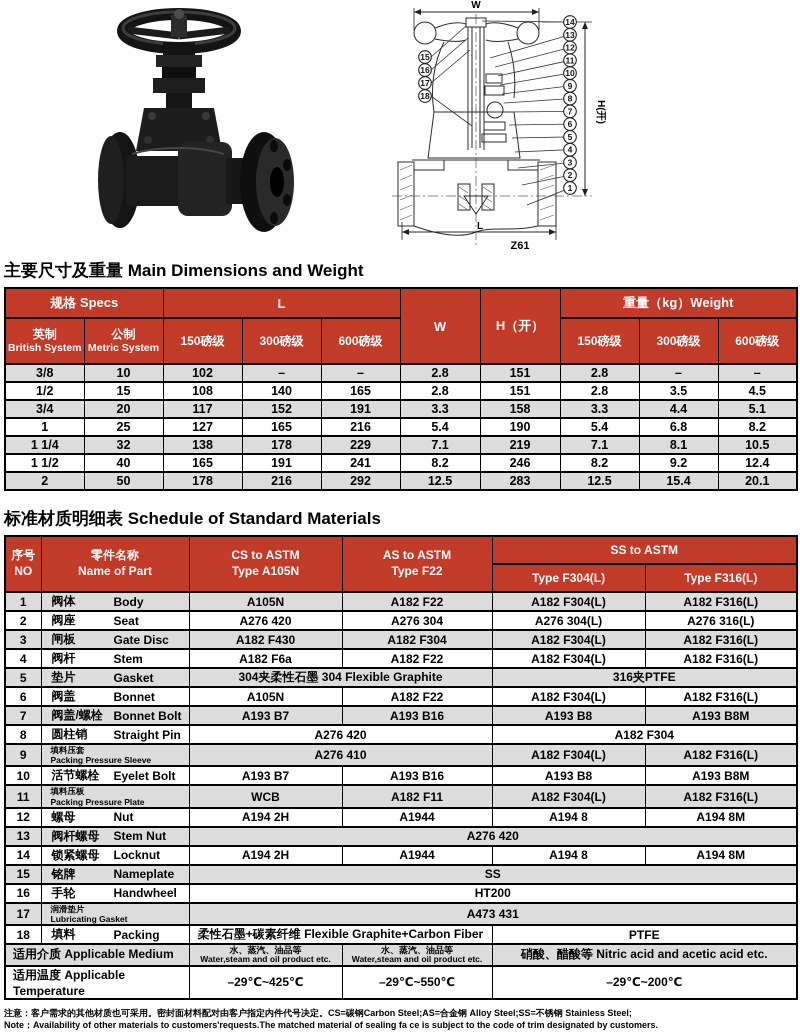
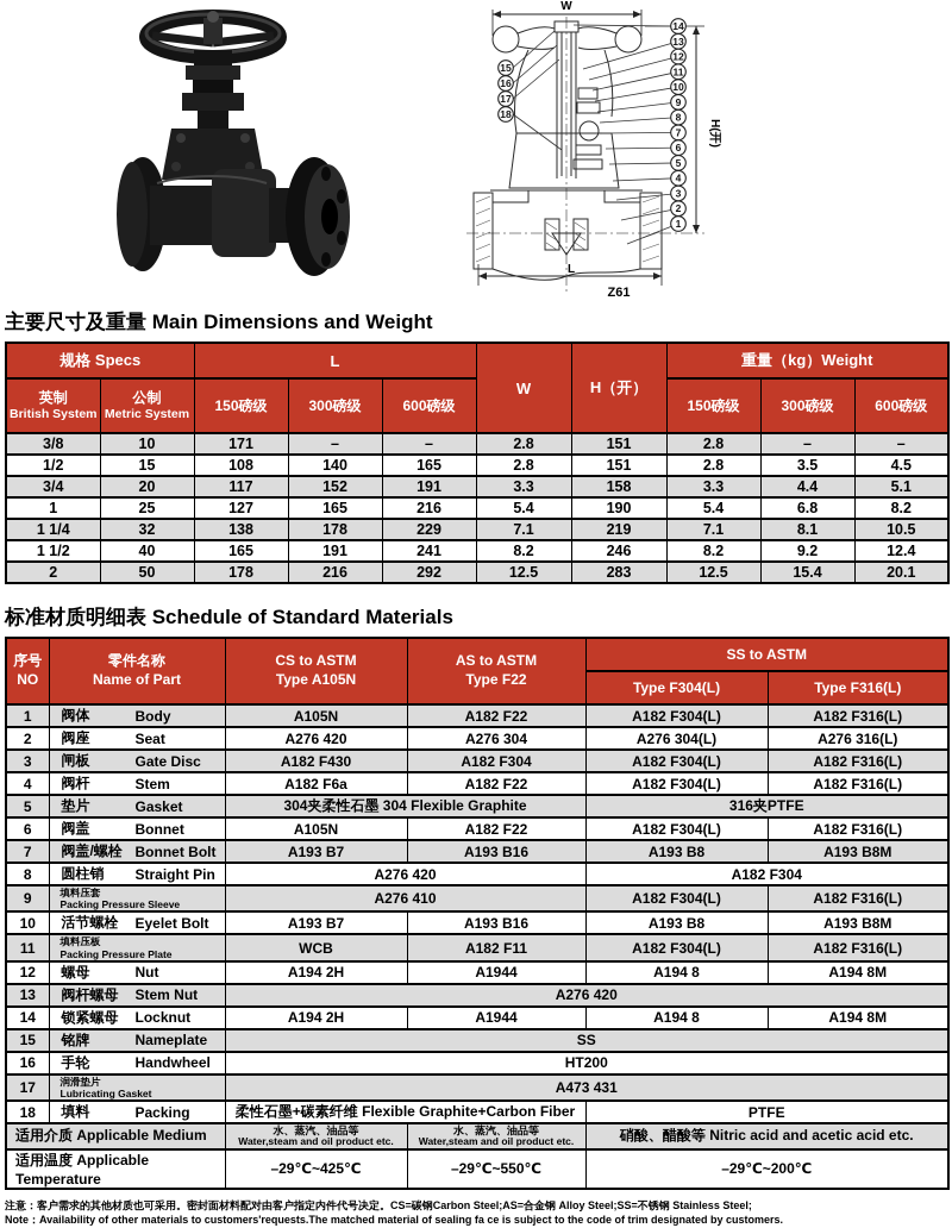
  W
  L
  Z61
  14
  13
  12
  11
  10
  9
  8
  7
  6
  5
  4
  3
  2
  1
  15
  16
  17
  18
  主要尺寸及重量 Main Dimensions and Weight
  规格 Specs	L	W	H（开）	重量（kg）Weight
  英制 British System	公制 Metric System	150磅级	300磅级	600磅级	150磅级	300磅级	600磅级
- 3/8	10	102	–	–	2.8	151	2.8	–	–
+ 3/8	10	171	–	–	2.8	151	2.8	–	–
  1/2	15	108	140	165	2.8	151	2.8	3.5	4.5
  3/4	20	117	152	191	3.3	158	3.3	4.4	5.1
  1	25	127	165	216	5.4	190	5.4	6.8	8.2
  1 1/4	32	138	178	229	7.1	219	7.1	8.1	10.5
  1 1/2	40	165	191	241	8.2	246	8.2	9.2	12.4
  2	50	178	216	292	12.5	283	12.5	15.4	20.1
  标准材质明细表 Schedule of Standard Materials
  序号 NO	零件名称 Name of Part	CS to ASTM Type A105N	AS to ASTM Type F22	SS to ASTM
  Type F304(L)	Type F316(L)
  1	阀体 Body	A105N	A182 F22	A182 F304(L)	A182 F316(L)
  2	阀座 Seat	A276 420	A276 304	A276 304(L)	A276 316(L)
  3	闸板 Gate Disc	A182 F430	A182 F304	A182 F304(L)	A182 F316(L)
  4	阀杆 Stem	A182 F6a	A182 F22	A182 F304(L)	A182 F316(L)
  5	垫片 Gasket	304夹柔性石墨 304 Flexible Graphite	316夹PTFE
  6	阀盖 Bonnet	A105N	A182 F22	A182 F304(L)	A182 F316(L)
  7	阀盖/螺栓 Bonnet Bolt	A193 B7	A193 B16	A193 B8	A193 B8M
  8	圆柱销 Straight Pin	A276 420	A182 F304
  9	填料压套Packing Pressure Sleeve	A276 410	A182 F304(L)	A182 F316(L)
  10	活节螺栓 Eyelet Bolt	A193 B7	A193 B16	A193 B8	A193 B8M
  11	填料压板Packing Pressure Plate	WCB	A182 F11	A182 F304(L)	A182 F316(L)
  12	螺母 Nut	A194 2H	A1944	A194 8	A194 8M
  13	阀杆螺母 Stem Nut	A276 420
  14	锁紧螺母 Locknut	A194 2H	A1944	A194 8	A194 8M
  15	铭牌 Nameplate	SS
  16	手轮 Handwheel	HT200
  17	润滑垫片Lubricating Gasket	A473 431
  18	填料 Packing	柔性石墨+碳素纤维 Flexible Graphite+Carbon Fiber	PTFE
  适用介质 Applicable Medium	水、蒸汽、油品等Water,steam and oil product etc.	水、蒸汽、油品等Water,steam and oil product etc.	硝酸、醋酸等 Nitric acid and acetic acid etc.
  适用温度 Applicable Temperature	–29℃~425℃	–29℃~550℃	–29℃~200℃
  注意：客户需求的其他材质也可采用。密封面材料配对由客户指定内件代号决定。CS=碳钢Carbon Steel;AS=合金钢 Alloy Steel;SS=不锈钢 Stainless Steel;
  Note：Availability of other materials to customers'requests.The matched material of sealing fa ce is subject to the code of trim designated by customers.
